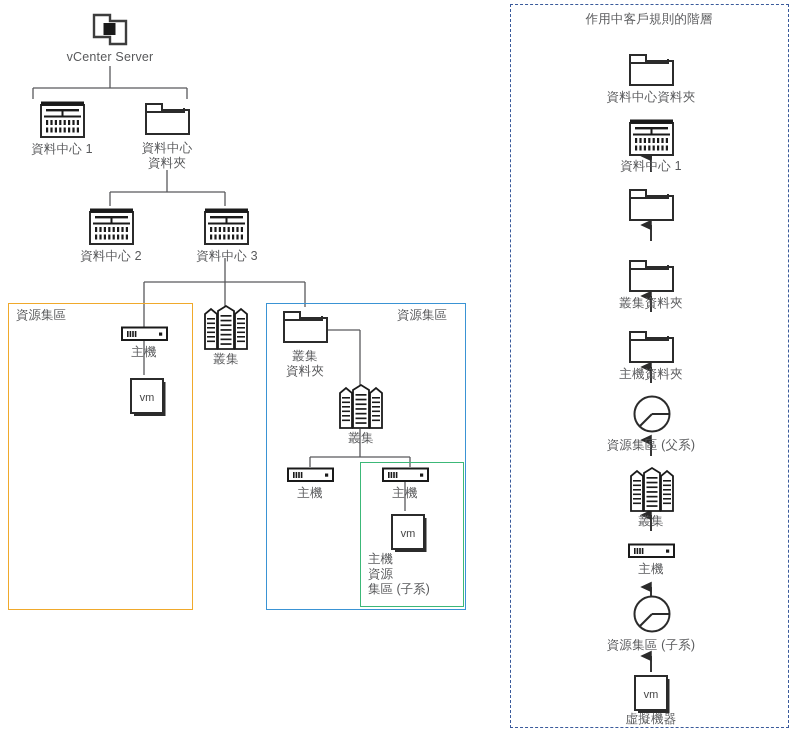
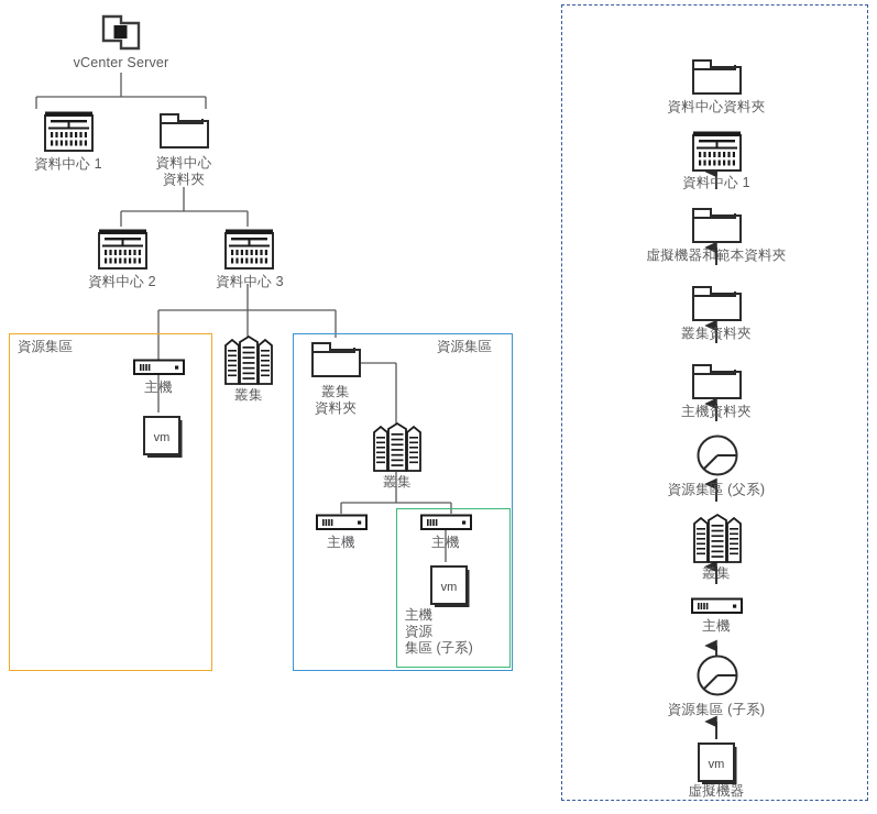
  vCenter Server
  資料中心 1
  資料中心
  資料夾
  資料中心 2
  資料中心 3
  資源集區
  主機
  vm
  叢集
  資源集區
  叢集
  資料夾
  叢集
  主機
  主機
  vm
  主機
  資源
  集區 (子系)
- 作用中客戶規則的階層
  資料中心資料夾
  資料中心 1
+ 虛擬機器和範本資料夾
  叢集資料夾
  主機資料夾
  資源集區 (父系)
  叢集
  主機
  資源集區 (子系)
  vm
  虛擬機器
